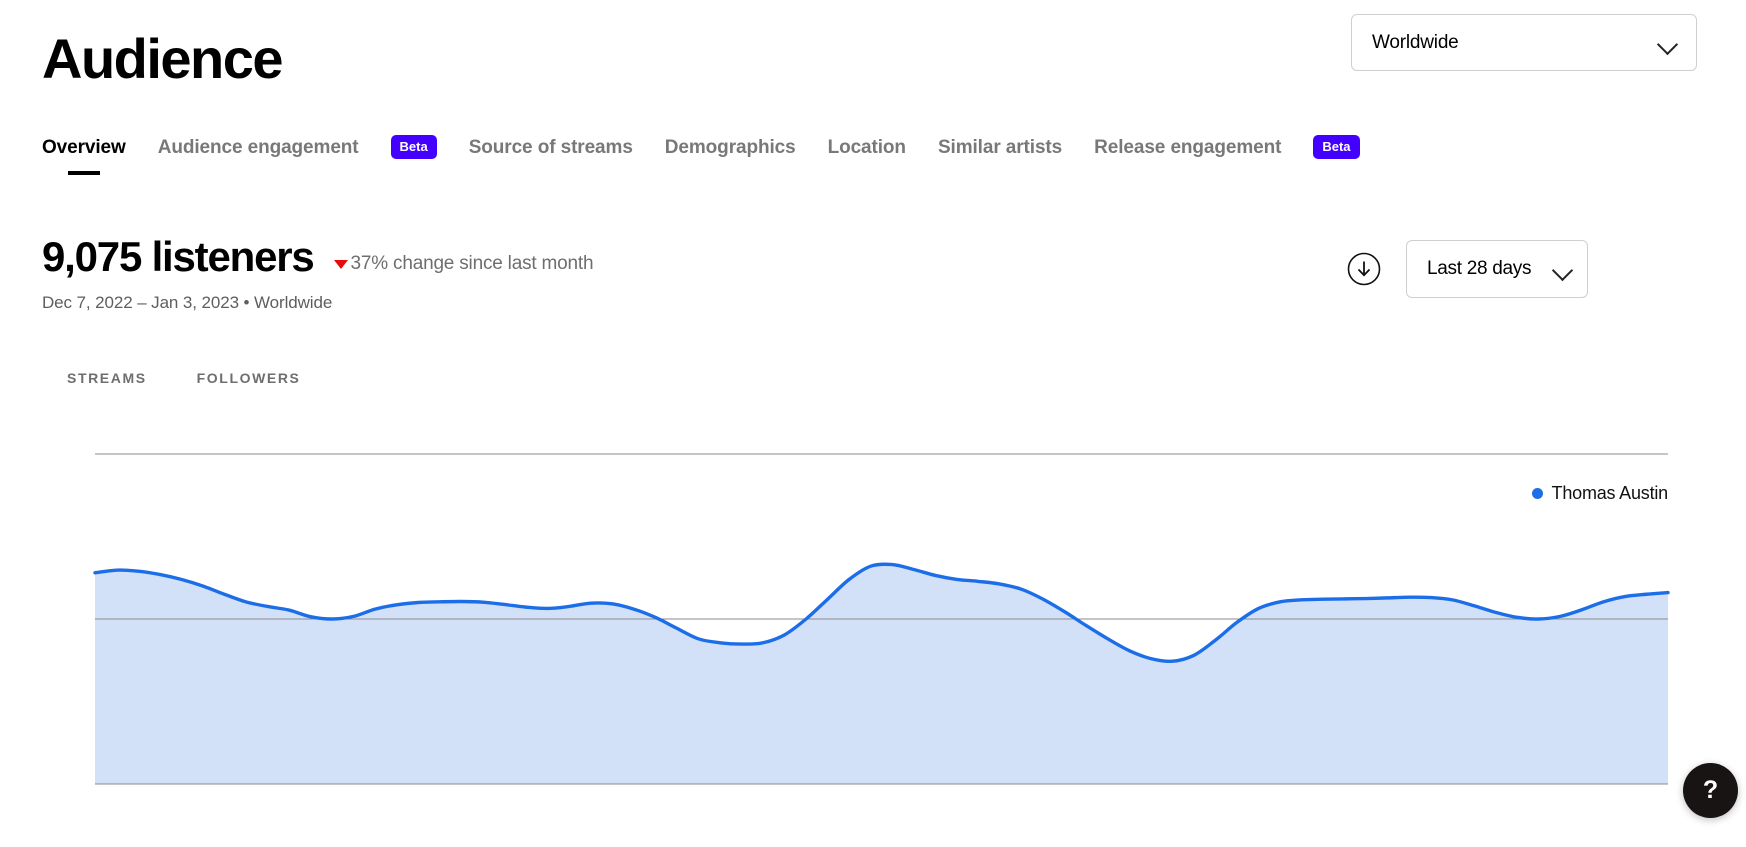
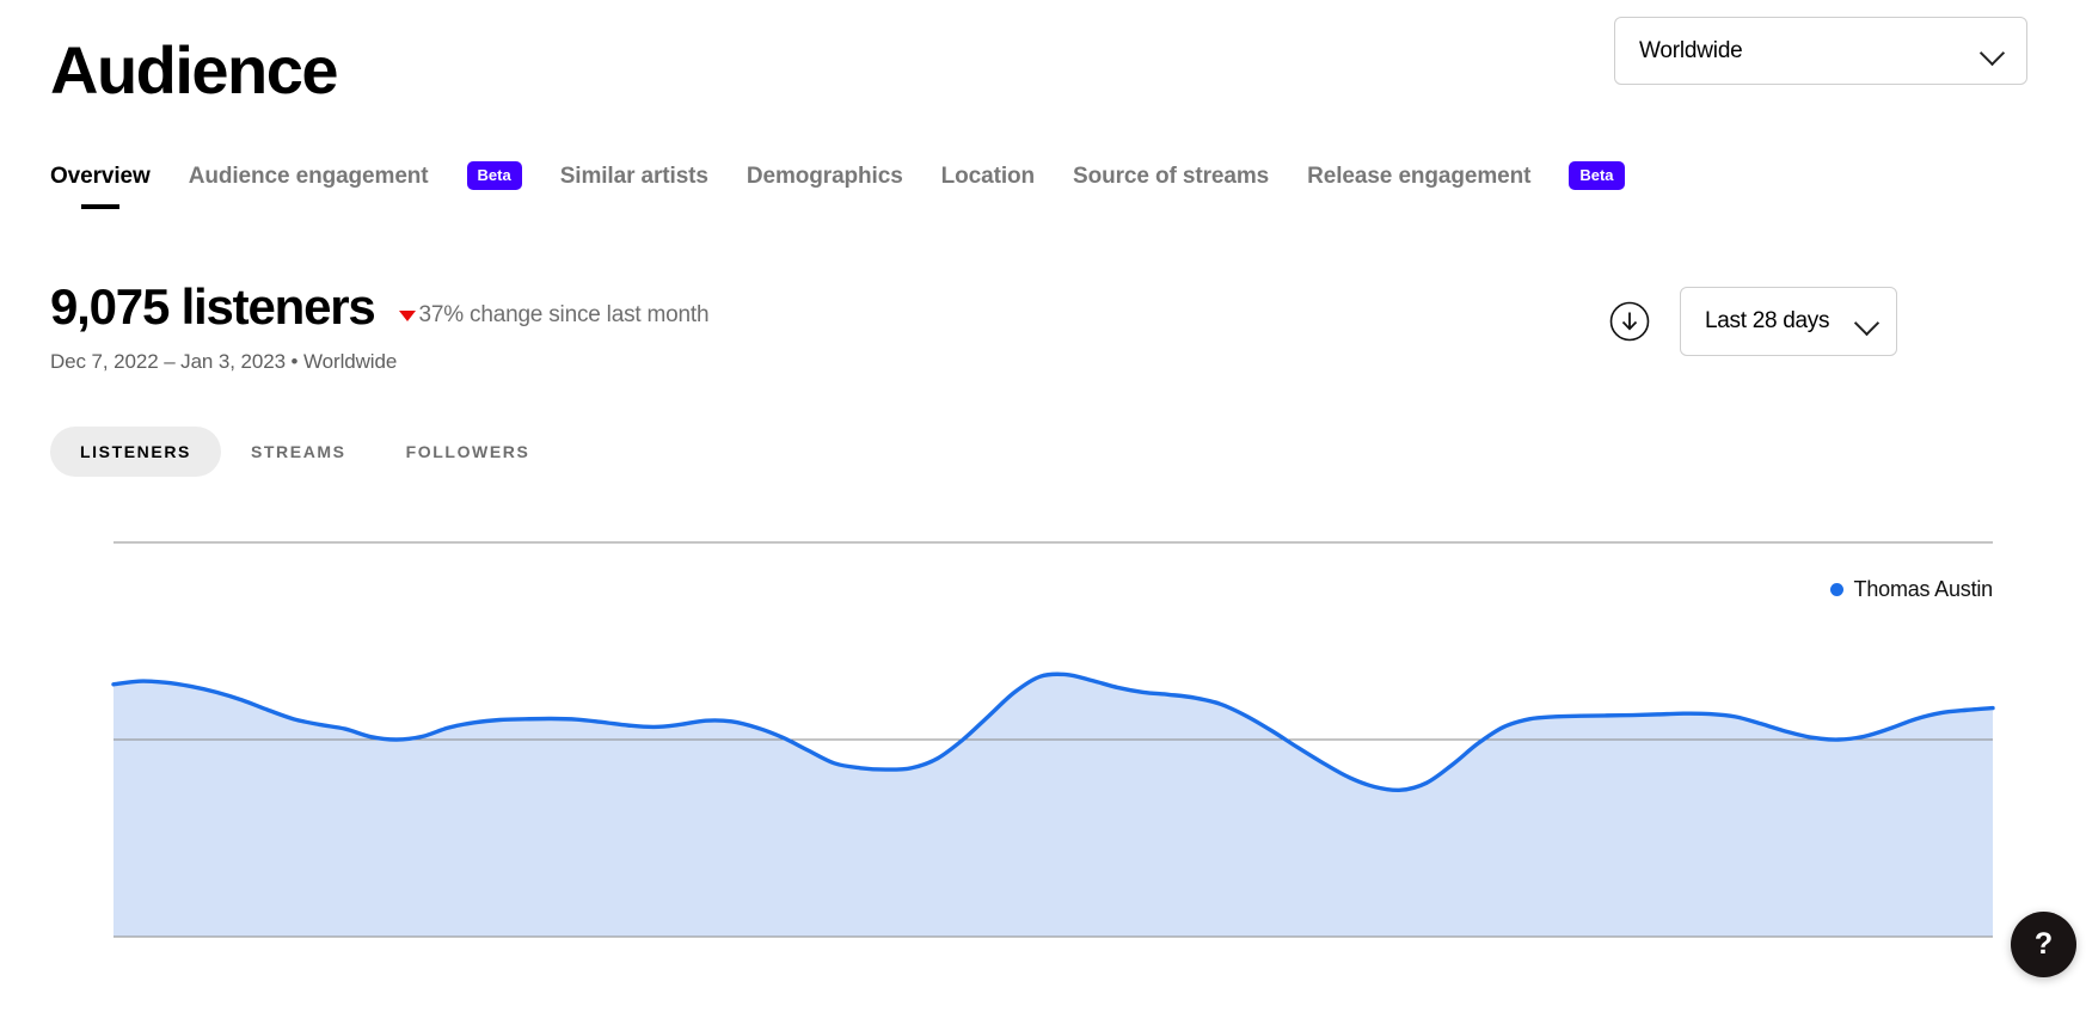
  Audience
  Worldwide
  Overview
  Audience engagement
  Beta
- Source of streams
+ Similar artists
  Demographics
  Location
- Similar artists
+ Source of streams
  Release engagement
  Beta
  9,075 listeners
  37% change since last month
  Dec 7, 2022 – Jan 3, 2023 • Worldwide
  Last 28 days
+ LISTENERS
  STREAMS
  FOLLOWERS
  Thomas Austin
  ?
